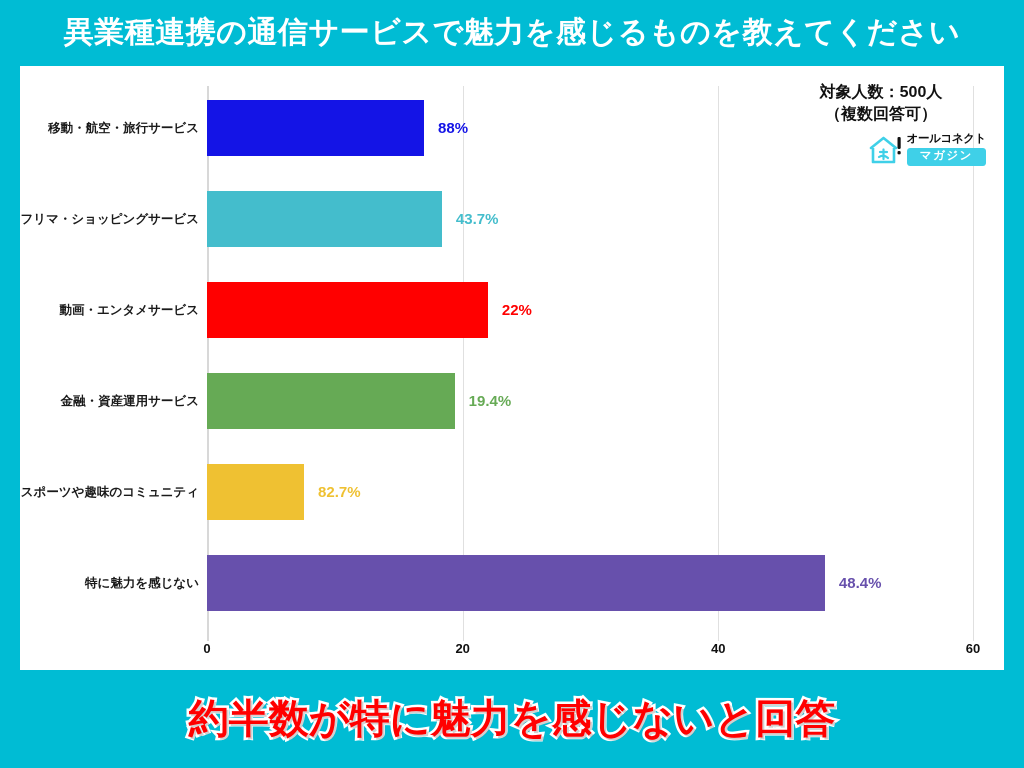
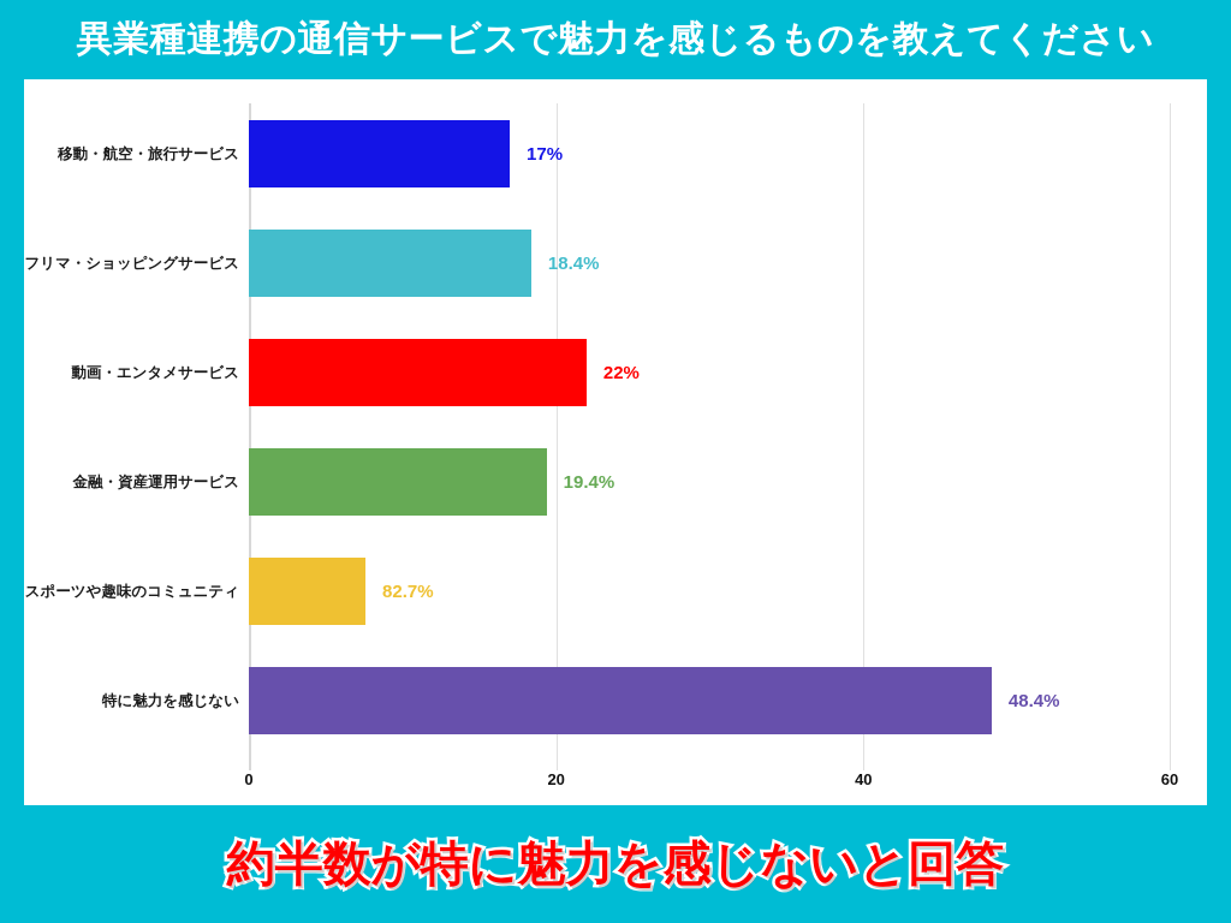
  異業種連携の通信サービスで魅力を感じるものを教えてください
  移動・航空・旅行サービス
- 88%
+ 17%
  フリマ・ショッピングサービス
- 43.7%
+ 18.4%
  動画・エンタメサービス
  22%
  金融・資産運用サービス
  19.4%
  スポーツや趣味のコミュニティ
  82.7%
  特に魅力を感じない
  48.4%
  0
  20
  40
  60
- 対象人数：500人
- （複数回答可）
- オールコネクト
- マガジン
  約半数が特に魅力を感じないと回答
